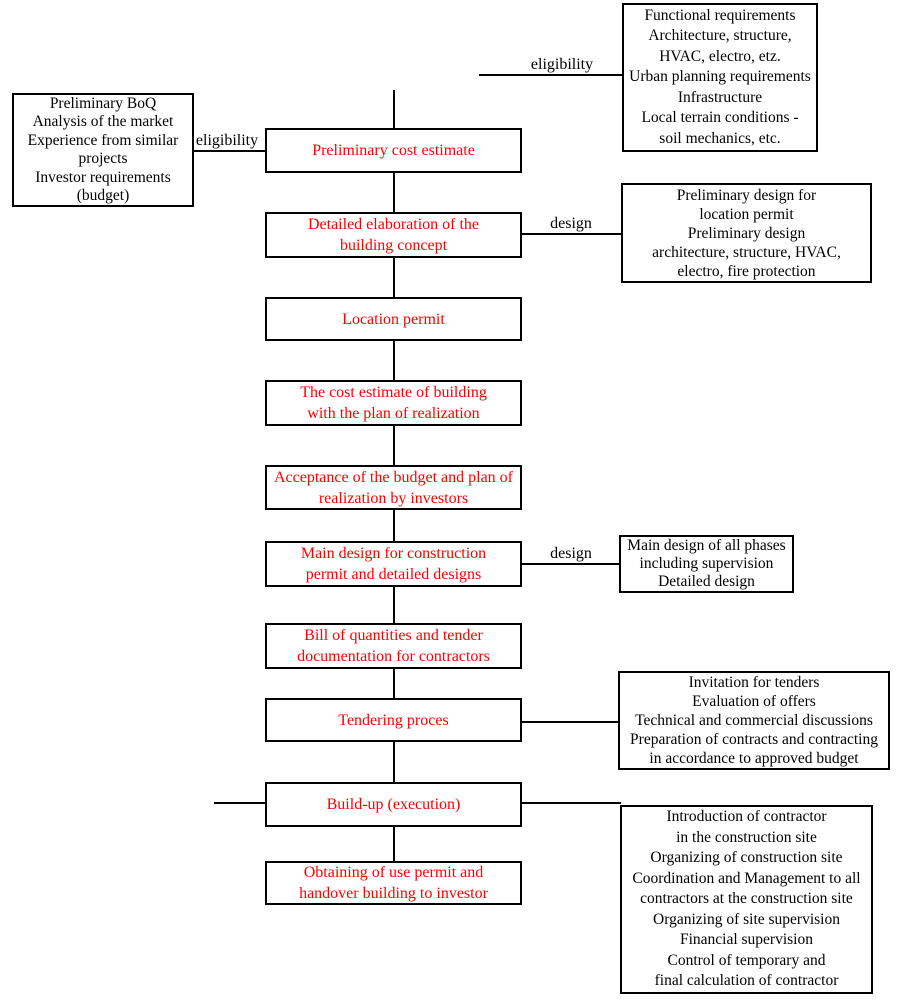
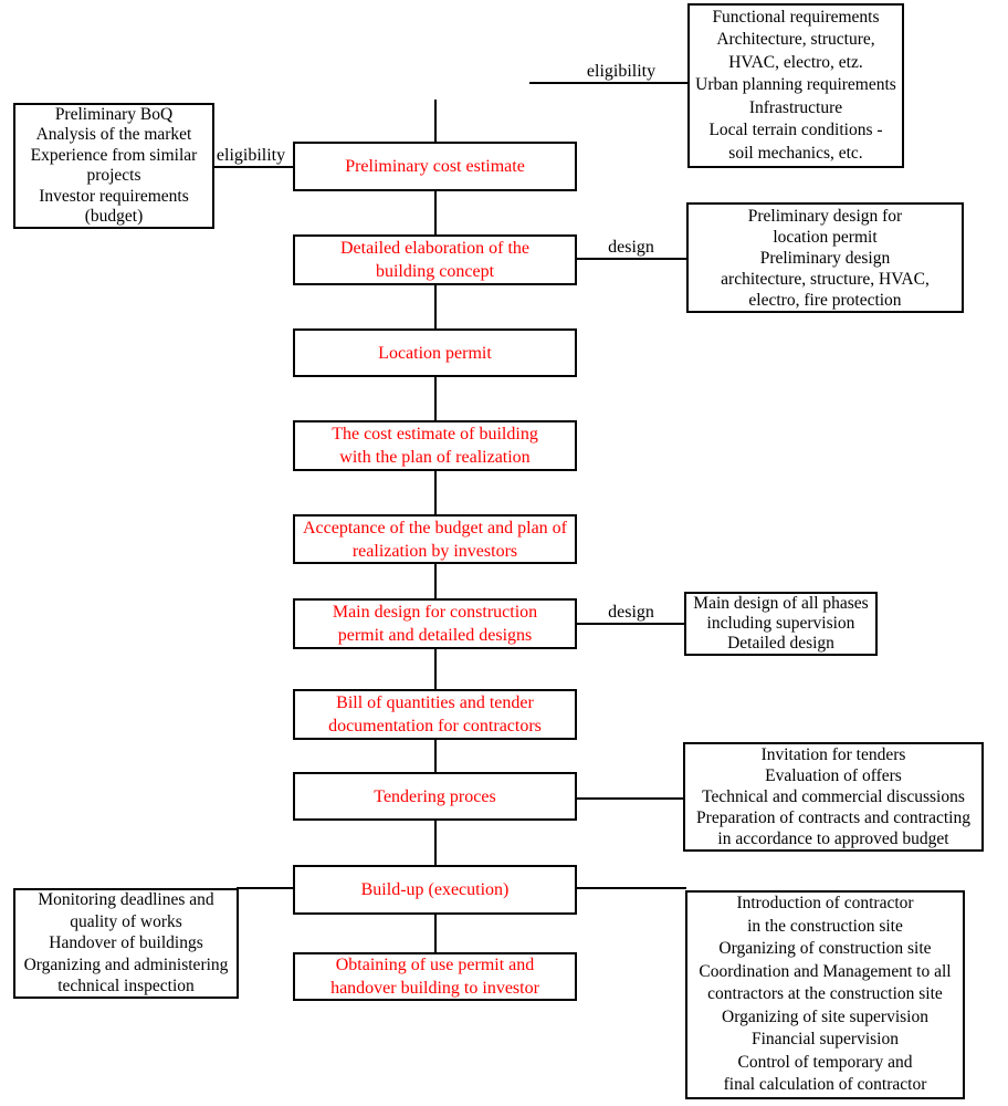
  eligibility
  eligibility
  design
  design
  Preliminary cost estimate
  Detailed elaboration of the
  building concept
  Location permit
  The cost estimate of building
  with the plan of realization
  Acceptance of the budget and plan of
  realization by investors
  Main design for construction
  permit and detailed designs
  Bill of quantities and tender
  documentation for contractors
  Tendering proces
  Build-up (execution)
  Obtaining of use permit and
  handover building to investor
  Preliminary BoQ
  Analysis of the market
  Experience from similar
  projects
  Investor requirements
  (budget)
+ Monitoring deadlines and
+ quality of works
+ Handover of buildings
+ Organizing and administering
+ technical inspection
  Functional requirements
  Architecture, structure,
  HVAC, electro, etz.
  Urban planning requirements
  Infrastructure
  Local terrain conditions -
  soil mechanics, etc.
  Preliminary design for
  location permit
  Preliminary design
  architecture, structure, HVAC,
  electro, fire protection
  Main design of all phases
  including supervision
  Detailed design
  Invitation for tenders
  Evaluation of offers
  Technical and commercial discussions
  Preparation of contracts and contracting
  in accordance to approved budget
  Introduction of contractor
  in the construction site
  Organizing of construction site
  Coordination and Management to all
  contractors at the construction site
  Organizing of site supervision
  Financial supervision
  Control of temporary and
  final calculation of contractor
